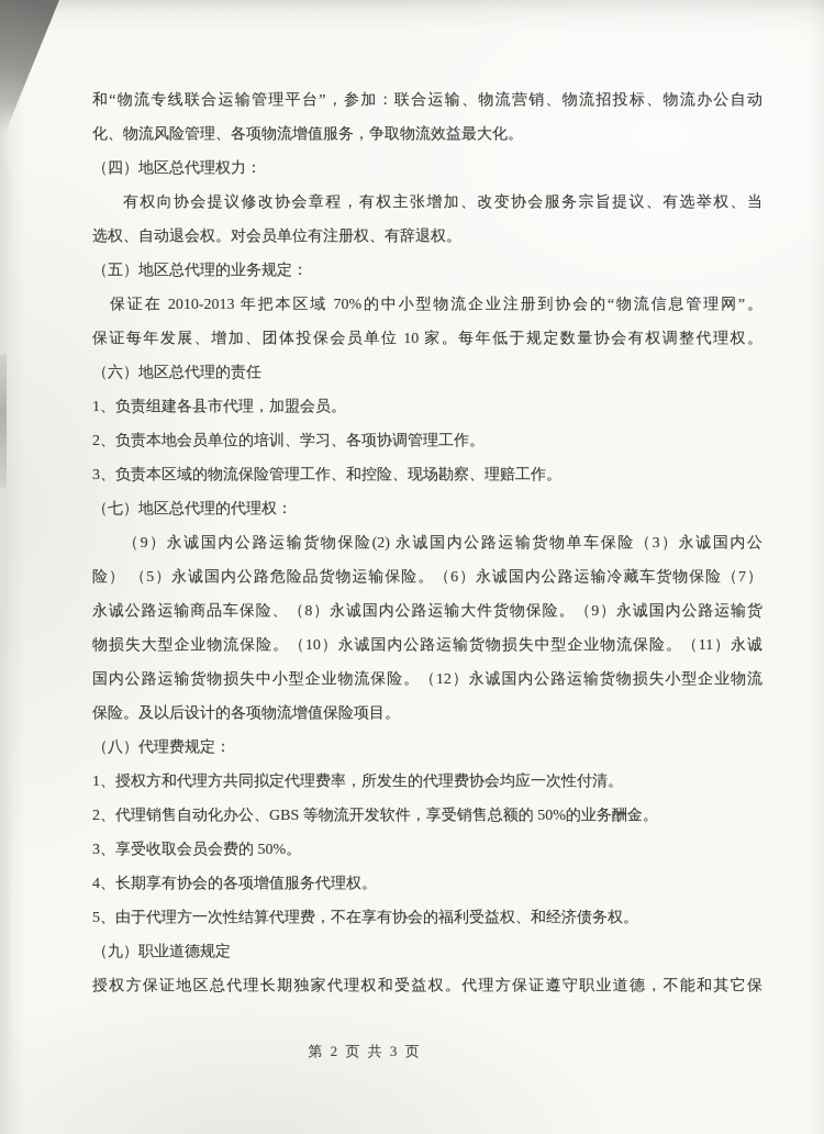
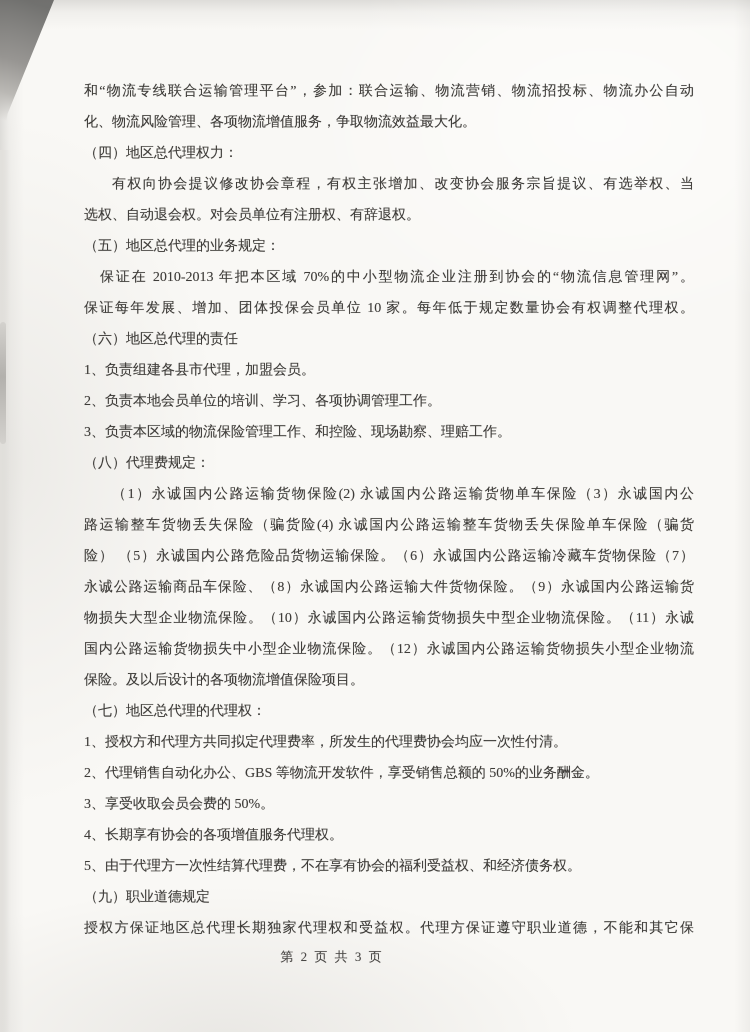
  和“物流专线联合运输管理平台”，参加：联合运输、物流营销、物流招投标、物流办公自动
  化、物流风险管理、各项物流增值服务，争取物流效益最大化。
  （四）地区总代理权力：
  有权向协会提议修改协会章程，有权主张增加、改变协会服务宗旨提议、有选举权、当
  选权、自动退会权。对会员单位有注册权、有辞退权。
  （五）地区总代理的业务规定：
  保证在 2010-2013 年把本区域 70%的中小型物流企业注册到协会的“物流信息管理网”。
  保证每年发展、增加、团体投保会员单位 10 家。每年低于规定数量协会有权调整代理权。
  （六）地区总代理的责任
  1、负责组建各县市代理，加盟会员。
  2、负责本地会员单位的培训、学习、各项协调管理工作。
  3、负责本区域的物流保险管理工作、和控险、现场勘察、理赔工作。
- （七）地区总代理的代理权：
+ （八）代理费规定：
- （9）永诚国内公路运输货物保险(2) 永诚国内公路运输货物单车保险（3）永诚国内公
+ （1）永诚国内公路运输货物保险(2) 永诚国内公路运输货物单车保险（3）永诚国内公
+ 路运输整车货物丢失保险（骗货险(4) 永诚国内公路运输整车货物丢失保险单车保险（骗货
  险） （5）永诚国内公路危险品货物运输保险。（6）永诚国内公路运输冷藏车货物保险（7）
  永诚公路运输商品车保险、（8）永诚国内公路运输大件货物保险。（9）永诚国内公路运输货
  物损失大型企业物流保险。（10）永诚国内公路运输货物损失中型企业物流保险。（11）永诚
  国内公路运输货物损失中小型企业物流保险。（12）永诚国内公路运输货物损失小型企业物流
  保险。及以后设计的各项物流增值保险项目。
- （八）代理费规定：
+ （七）地区总代理的代理权：
  1、授权方和代理方共同拟定代理费率，所发生的代理费协会均应一次性付清。
  2、代理销售自动化办公、GBS 等物流开发软件，享受销售总额的 50%的业务酬金。
  3、享受收取会员会费的 50%。
  4、长期享有协会的各项增值服务代理权。
  5、由于代理方一次性结算代理费，不在享有协会的福利受益权、和经济债务权。
  （九）职业道德规定
  授权方保证地区总代理长期独家代理权和受益权。代理方保证遵守职业道德，不能和其它保
  第 2 页 共 3 页
